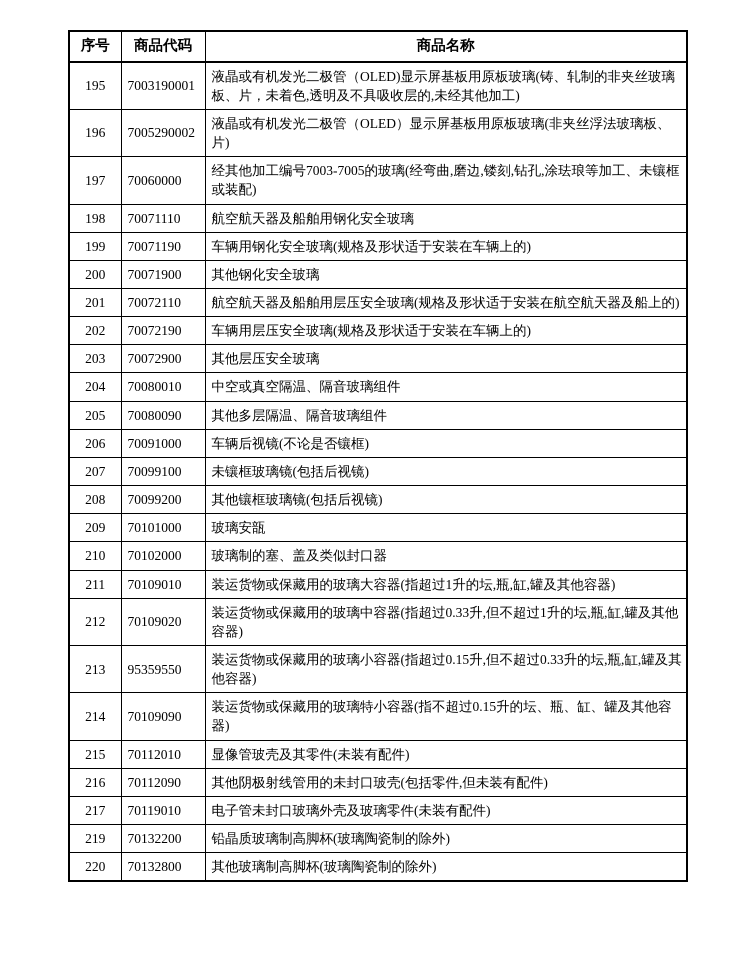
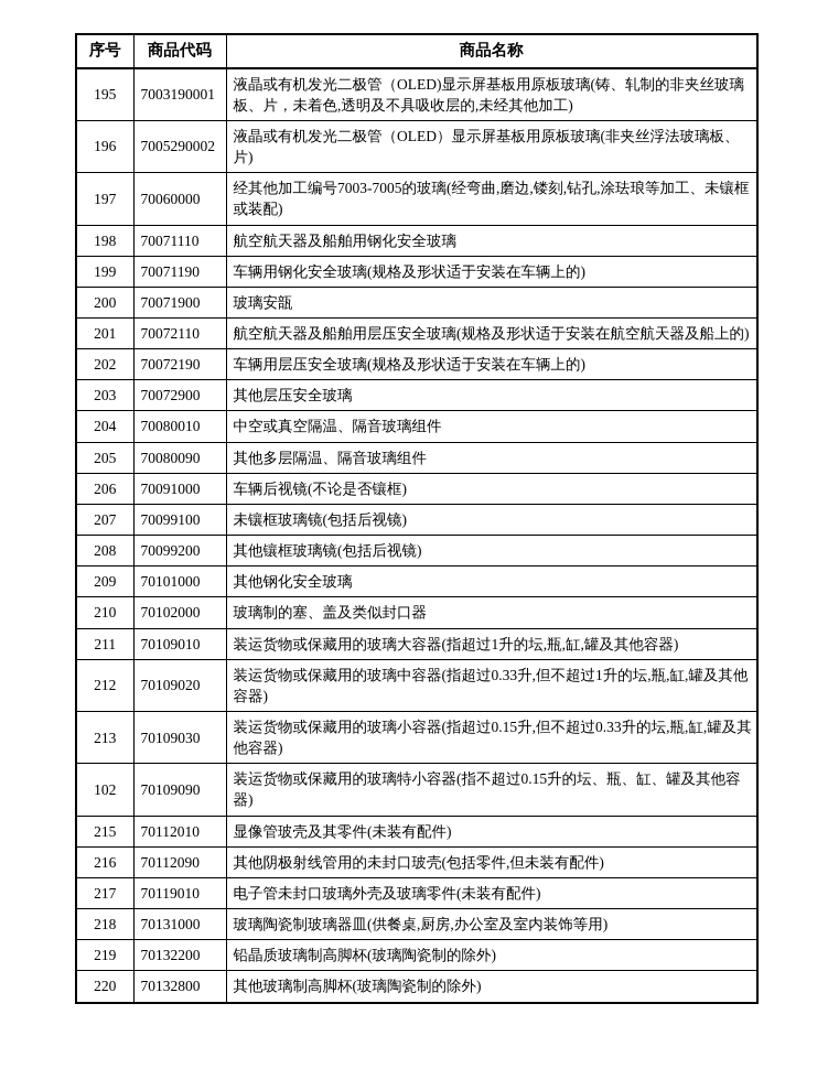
  序号	商品代码	商品名称
  195	7003190001	液晶或有机发光二极管（OLED)显示屏基板用原板玻璃(铸、轧制的非夹丝玻璃板、片，未着色,透明及不具吸收层的,未经其他加工)
  196	7005290002	液晶或有机发光二极管（OLED）显示屏基板用原板玻璃(非夹丝浮法玻璃板、片)
  197	70060000	经其他加工编号7003-7005的玻璃(经弯曲,磨边,镂刻,钻孔,涂珐琅等加工、未镶框或装配)
  198	70071110	航空航天器及船舶用钢化安全玻璃
  199	70071190	车辆用钢化安全玻璃(规格及形状适于安装在车辆上的)
- 200	70071900	其他钢化安全玻璃
+ 200	70071900	玻璃安瓿
  201	70072110	航空航天器及船舶用层压安全玻璃(规格及形状适于安装在航空航天器及船上的)
  202	70072190	车辆用层压安全玻璃(规格及形状适于安装在车辆上的)
  203	70072900	其他层压安全玻璃
  204	70080010	中空或真空隔温、隔音玻璃组件
  205	70080090	其他多层隔温、隔音玻璃组件
  206	70091000	车辆后视镜(不论是否镶框)
  207	70099100	未镶框玻璃镜(包括后视镜)
  208	70099200	其他镶框玻璃镜(包括后视镜)
- 209	70101000	玻璃安瓿
+ 209	70101000	其他钢化安全玻璃
  210	70102000	玻璃制的塞、盖及类似封口器
  211	70109010	装运货物或保藏用的玻璃大容器(指超过1升的坛,瓶,缸,罐及其他容器)
  212	70109020	装运货物或保藏用的玻璃中容器(指超过0.33升,但不超过1升的坛,瓶,缸,罐及其他容器)
- 213	95359550	装运货物或保藏用的玻璃小容器(指超过0.15升,但不超过0.33升的坛,瓶,缸,罐及其他容器)
+ 213	70109030	装运货物或保藏用的玻璃小容器(指超过0.15升,但不超过0.33升的坛,瓶,缸,罐及其他容器)
- 214	70109090	装运货物或保藏用的玻璃特小容器(指不超过0.15升的坛、瓶、缸、罐及其他容器)
+ 102	70109090	装运货物或保藏用的玻璃特小容器(指不超过0.15升的坛、瓶、缸、罐及其他容器)
  215	70112010	显像管玻壳及其零件(未装有配件)
  216	70112090	其他阴极射线管用的未封口玻壳(包括零件,但未装有配件)
  217	70119010	电子管未封口玻璃外壳及玻璃零件(未装有配件)
+ 218	70131000	玻璃陶瓷制玻璃器皿(供餐桌,厨房,办公室及室内装饰等用)
  219	70132200	铅晶质玻璃制高脚杯(玻璃陶瓷制的除外)
  220	70132800	其他玻璃制高脚杯(玻璃陶瓷制的除外)
